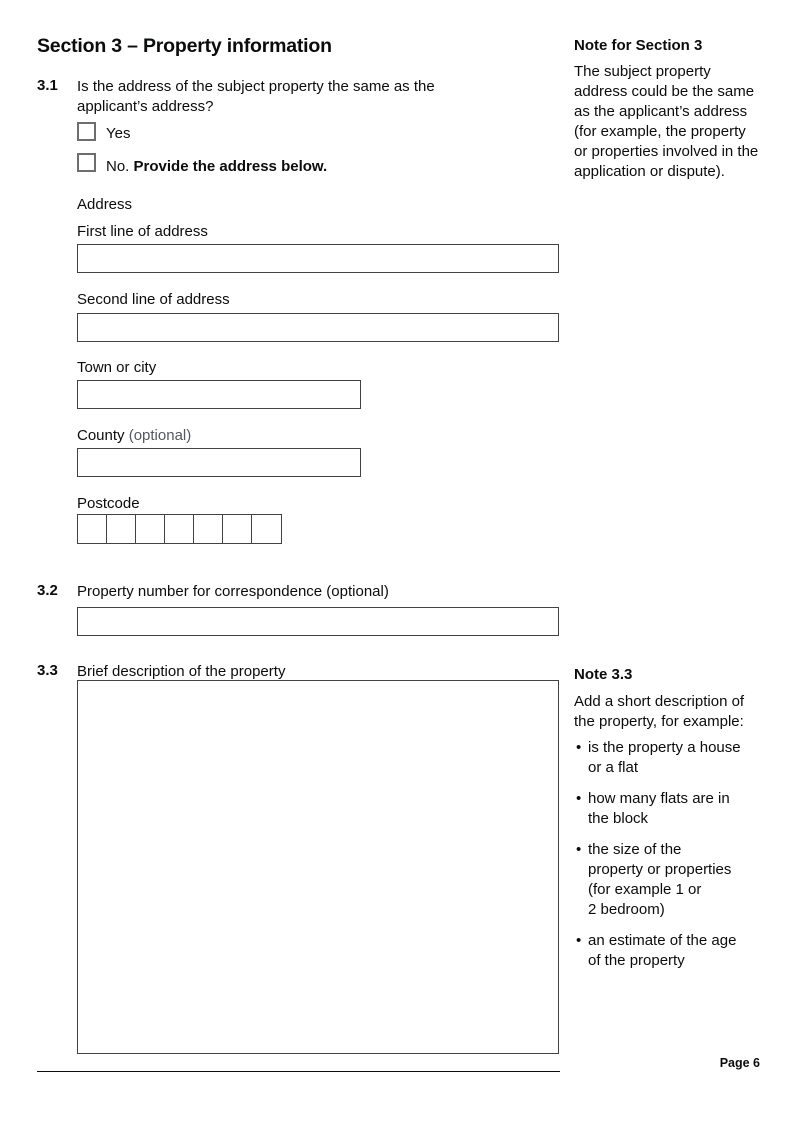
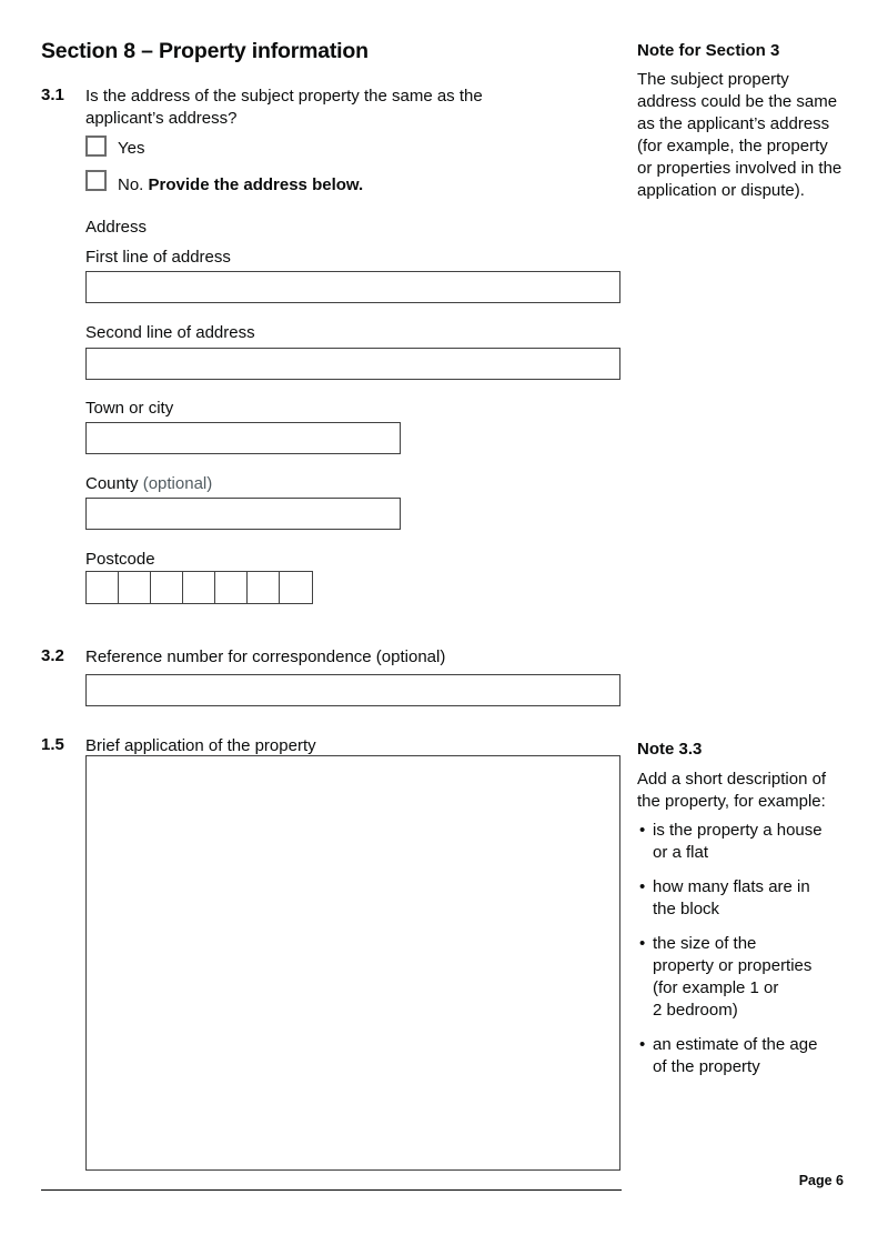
- Section 3 – Property information
+ Section 8 – Property information
  3.1
  Is the address of the subject property the same as the
  applicant’s address?
  Yes
  No. Provide the address below.
  Address
  First line of address
  Second line of address
  Town or city
  County (optional)
  Postcode
  3.2
- Property number for correspondence (optional)
+ Reference number for correspondence (optional)
- 3.3
+ 1.5
- Brief description of the property
+ Brief application of the property
  Note for Section 3
  The subject property
  address could be the same
  as the applicant’s address
  (for example, the property
  or properties involved in the
  application or dispute).
  Note 3.3
  Add a short description of
  the property, for example:
  •
  is the property a house
  or a flat
  •
  how many flats are in
  the block
  •
  the size of the
  property or properties
  (for example 1 or
  2 bedroom)
  •
  an estimate of the age
  of the property
  Page 6
